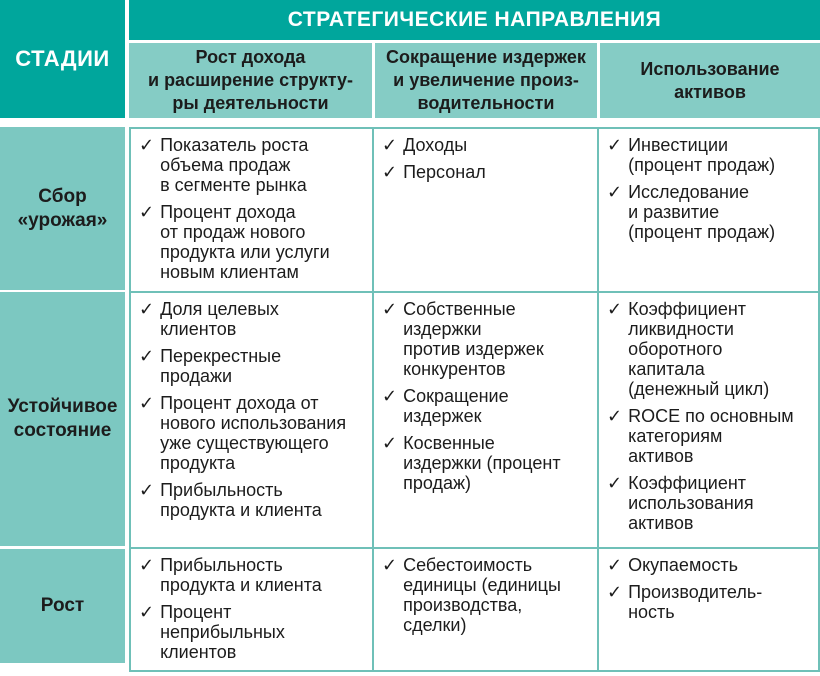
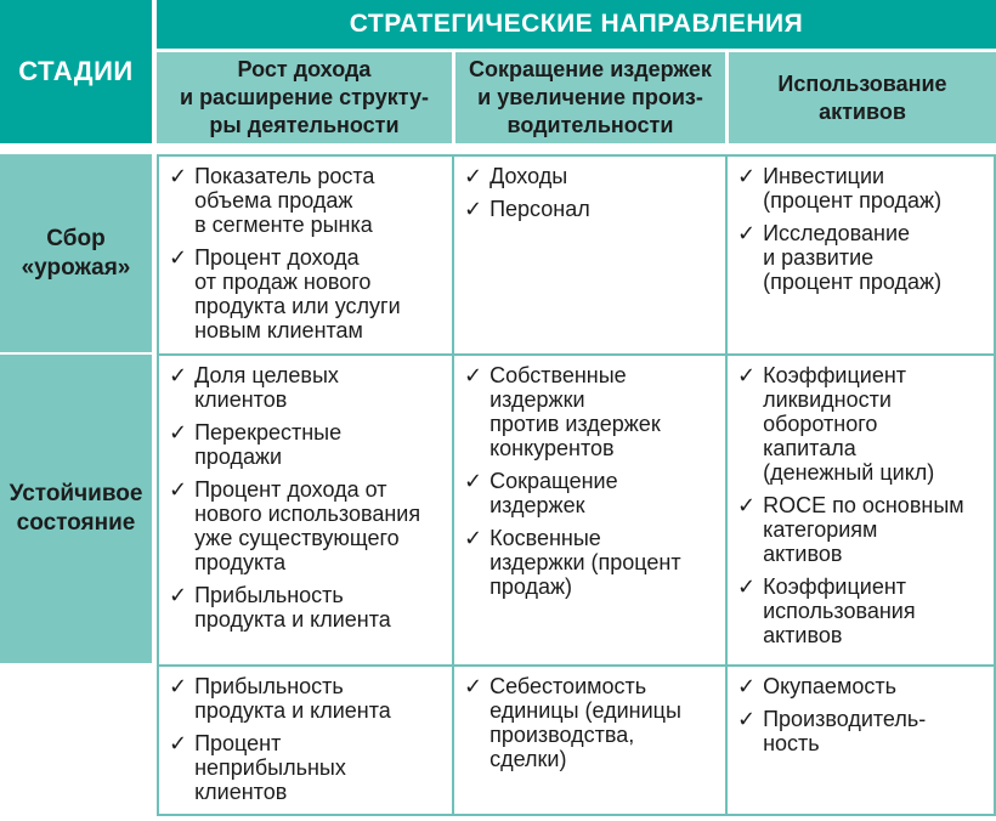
  СТАДИИ
  СТРАТЕГИЧЕСКИЕ НАПРАВЛЕНИЯ
  Рост дохода
  и расширение структу-
  ры деятельности
  Сокращение издержек
  и увеличение произ-
  водительности
  Использование
  активов
  Сбор
  «урожая»
  Устойчивое
  состояние
- Рост
  ✓
  Показатель роста
  объема продаж
  в сегменте рынка
  ✓
  Процент дохода
  от продаж нового
  продукта или услуги
  новым клиентам
  ✓
  Доходы
  ✓
  Персонал
  ✓
  Инвестиции
  (процент продаж)
  ✓
  Исследование
  и развитие
  (процент продаж)
  ✓
  Доля целевых
  клиентов
  ✓
  Перекрестные
  продажи
  ✓
  Процент дохода от
  нового использования
  уже существующего
  продукта
  ✓
  Прибыльность
  продукта и клиента
  ✓
  Собственные
  издержки
  против издержек
  конкурентов
  ✓
  Сокращение
  издержек
  ✓
  Косвенные
  издержки (процент
  продаж)
  ✓
  Коэффициент
  ликвидности
  оборотного
  капитала
  (денежный цикл)
  ✓
  ROCE по основным
  категориям
  активов
  ✓
  Коэффициент
  использования
  активов
  ✓
  Прибыльность
  продукта и клиента
  ✓
  Процент
  неприбыльных
  клиентов
  ✓
  Себестоимость
  единицы (единицы
  производства,
  сделки)
  ✓
  Окупаемость
  ✓
  Производитель-
  ность
